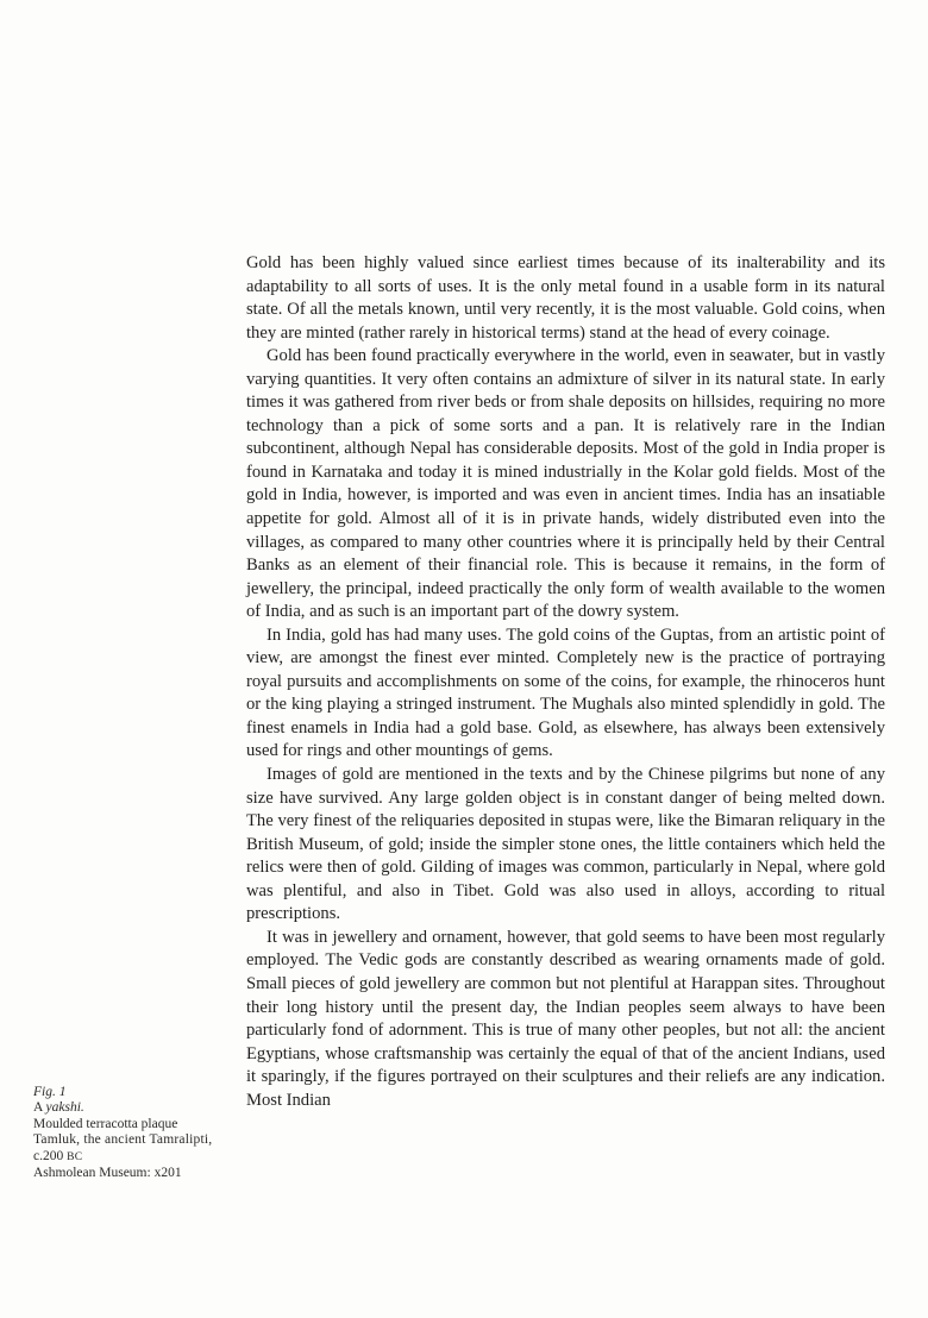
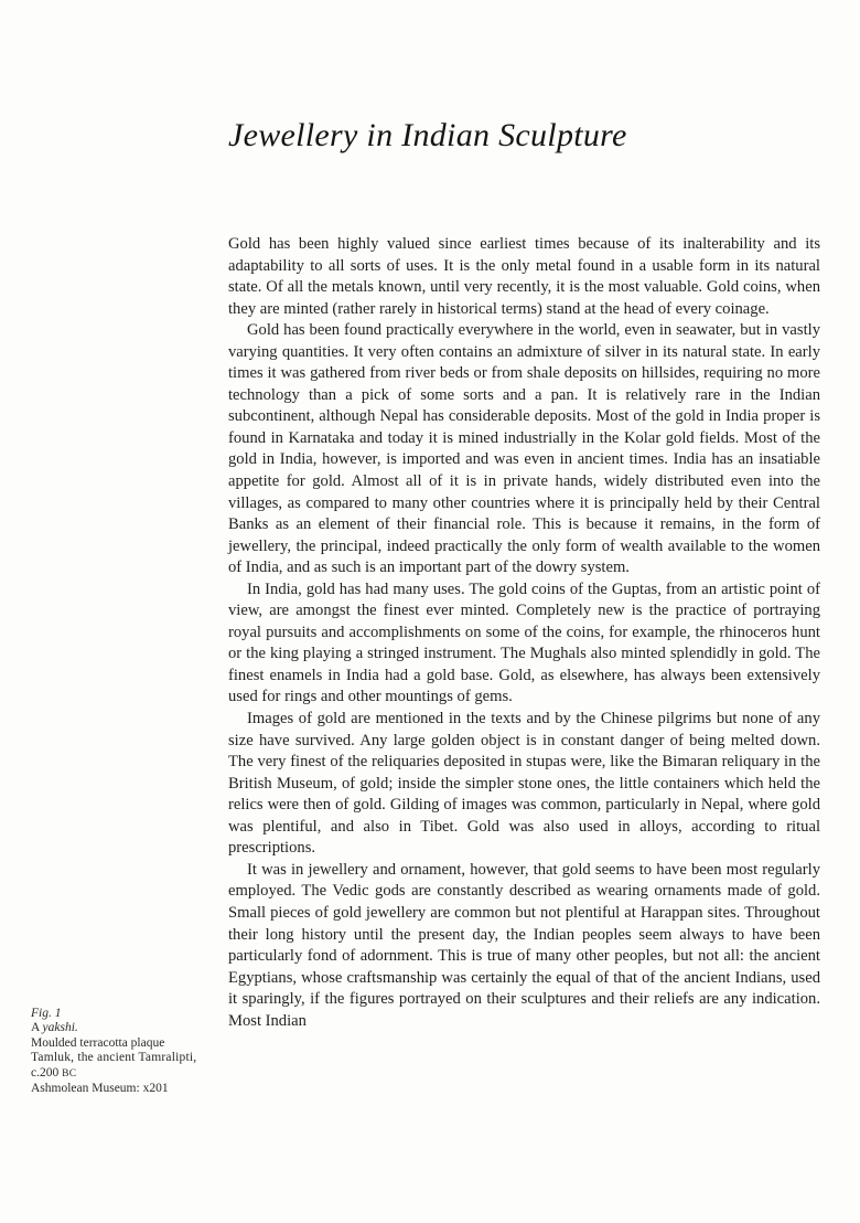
+ Jewellery in Indian Sculpture
  Gold has been highly valued since earliest times because of its inalterability and its adaptability to all sorts of uses. It is the only metal found in a usable form in its natural state. Of all the metals known, until very recently, it is the most valuable. Gold coins, when they are minted (rather rarely in historical terms) stand at the head of every coinage.
  Gold has been found practically everywhere in the world, even in seawater, but in vastly varying quantities. It very often contains an admixture of silver in its natural state. In early times it was gathered from river beds or from shale deposits on hillsides, requiring no more technology than a pick of some sorts and a pan. It is relatively rare in the Indian subcontinent, although Nepal has considerable deposits. Most of the gold in India proper is found in Karnataka and today it is mined industrially in the Kolar gold fields. Most of the gold in India, however, is imported and was even in ancient times. India has an insatiable appetite for gold. Almost all of it is in private hands, widely distributed even into the villages, as compared to many other countries where it is principally held by their Central Banks as an element of their financial role. This is because it remains, in the form of jewellery, the principal, indeed practically the only form of wealth available to the women of India, and as such is an important part of the dowry system.
  In India, gold has had many uses. The gold coins of the Guptas, from an artistic point of view, are amongst the finest ever minted. Completely new is the practice of portraying royal pursuits and accomplishments on some of the coins, for example, the rhinoceros hunt or the king playing a stringed instrument. The Mughals also minted splendidly in gold. The finest enamels in India had a gold base. Gold, as elsewhere, has always been extensively used for rings and other mountings of gems.
  Images of gold are mentioned in the texts and by the Chinese pilgrims but none of any size have survived. Any large golden object is in constant danger of being melted down. The very finest of the reliquaries deposited in stupas were, like the Bimaran reliquary in the British Museum, of gold; inside the simpler stone ones, the little containers which held the relics were then of gold. Gilding of images was common, particularly in Nepal, where gold was plentiful, and also in Tibet. Gold was also used in alloys, according to ritual prescriptions.
  It was in jewellery and ornament, however, that gold seems to have been most regularly employed. The Vedic gods are constantly described as wearing ornaments made of gold. Small pieces of gold jewellery are common but not plentiful at Harappan sites. Throughout their long history until the present day, the Indian peoples seem always to have been particularly fond of adornment. This is true of many other peoples, but not all: the ancient Egyptians, whose craftsmanship was certainly the equal of that of the ancient Indians, used it sparingly, if the figures portrayed on their sculptures and their reliefs are any indication. Most Indian
  Fig. 1
  A yakshi.
  Moulded terracotta plaque
  Tamluk, the ancient Tamralipti,
  c.200 BC
  Ashmolean Museum: x201
